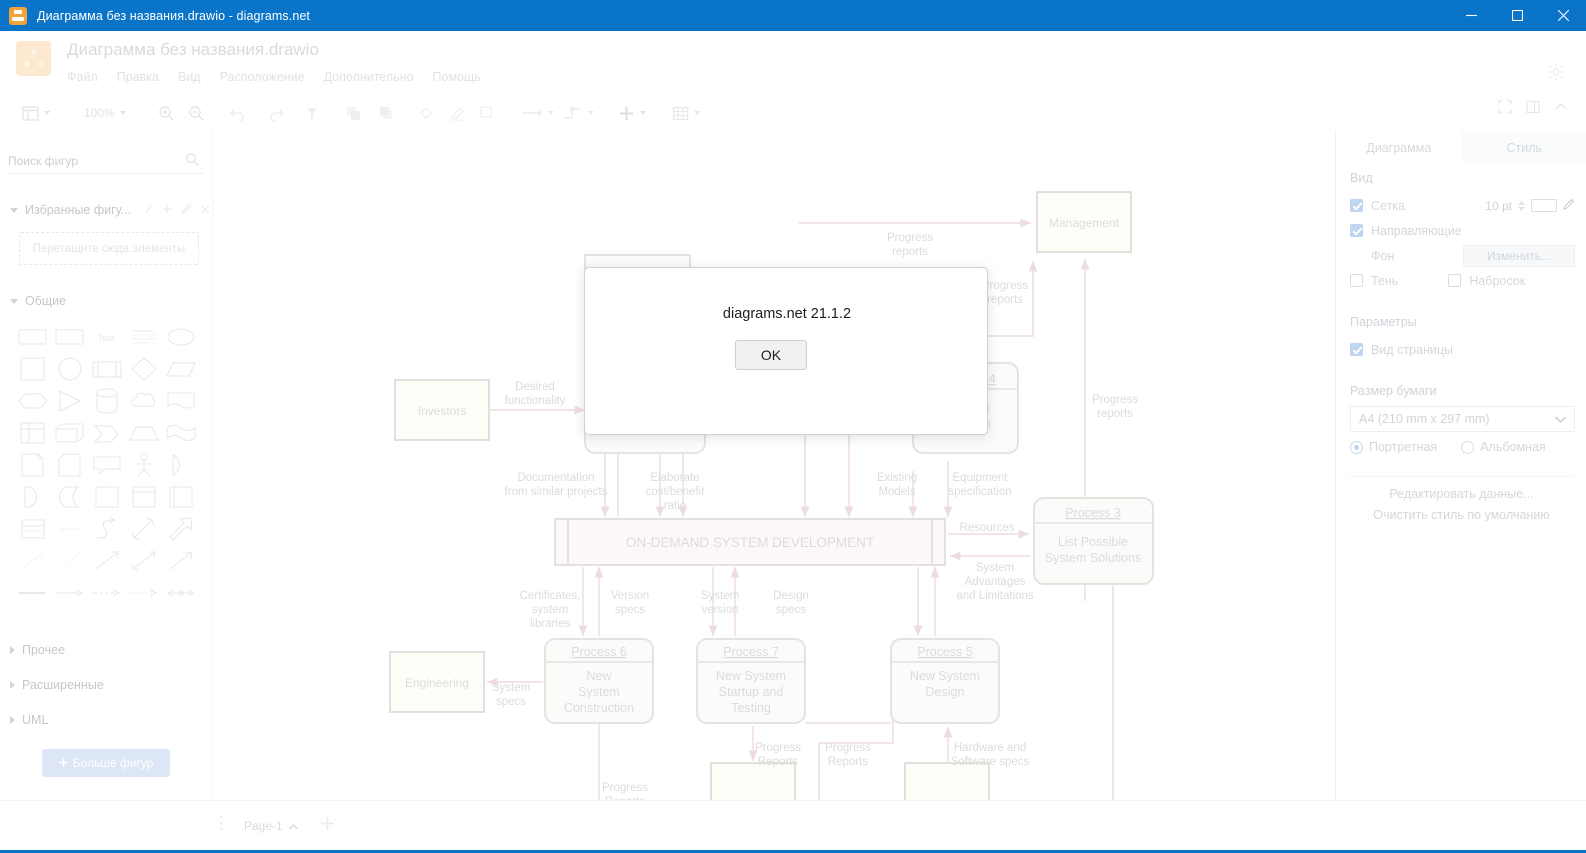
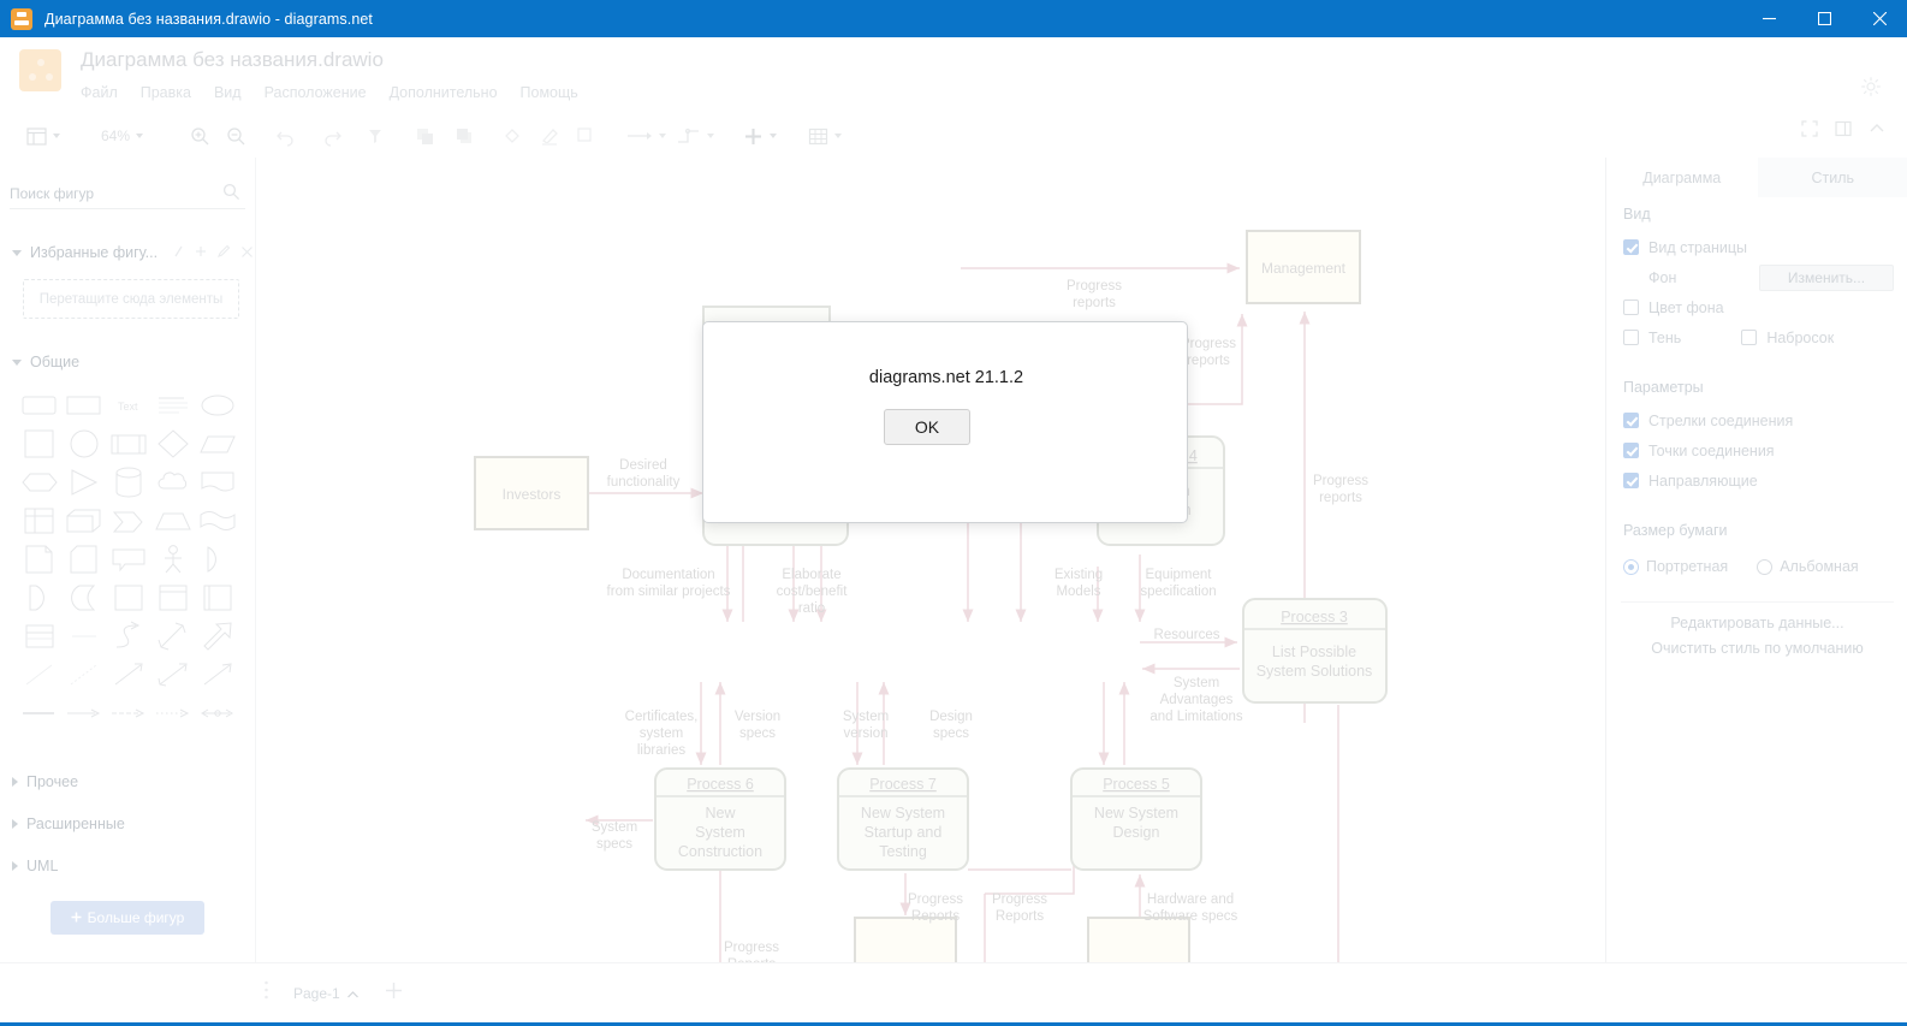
  Диаграмма без названия.drawio - diagrams.net
  Диаграмма без названия.drawio
  Файл
  Правка
  Вид
  Расположение
  Дополнительно
  Помощь
- 100%
+ 64%
  Поиск фигур
  Избранные фигу...
  Перетащите сюда элементы
  Общие
  Прочее
  Расширенные
  UML
  Больше фигур
- ON-DEMAND SYSTEM DEVELOPMENT
  Investors
  Management
- Engineering
  Process 3
  List Possible
  System Solutions
  Process 6
  New
  System
  Construction
  Process 7
  New System
  Startup and
  Testing
  Process 5
  New System
  Design
  Desired
  functionality
  Progress
  reports
  rogress
  reports
  Progress
  reports
  Documentation
  from similar projects
  Elaborate
  cost/benefit
  ratio
  Existing
  Models
  Equipment
  specification
  Resources
  System
  Advantages
  and Limitations
  Certificates,
  system
  libraries
  Version
  specs
  System
  version
  Design
  specs
  System
  specs
  Progress
  Reports
  Progress
  Reports
  Hardware and
  Software specs
  Progress
  Диаграмма
  Стиль
  Вид
- Сетка
- 10 pt
- Направляющие
+ Вид страницы
  Фон
  Изменить...
+ Цвет фона
  Тень
  Набросок
  Параметры
+ Стрелки соединения
+ Точки соединения
- Вид страницы
+ Направляющие
  Размер бумаги
- A4 (210 mm x 297 mm)
  Портретная
  Альбомная
  Редактировать данные...
  Очистить стиль по умолчанию
  Page-1
  diagrams.net 21.1.2
  OK
